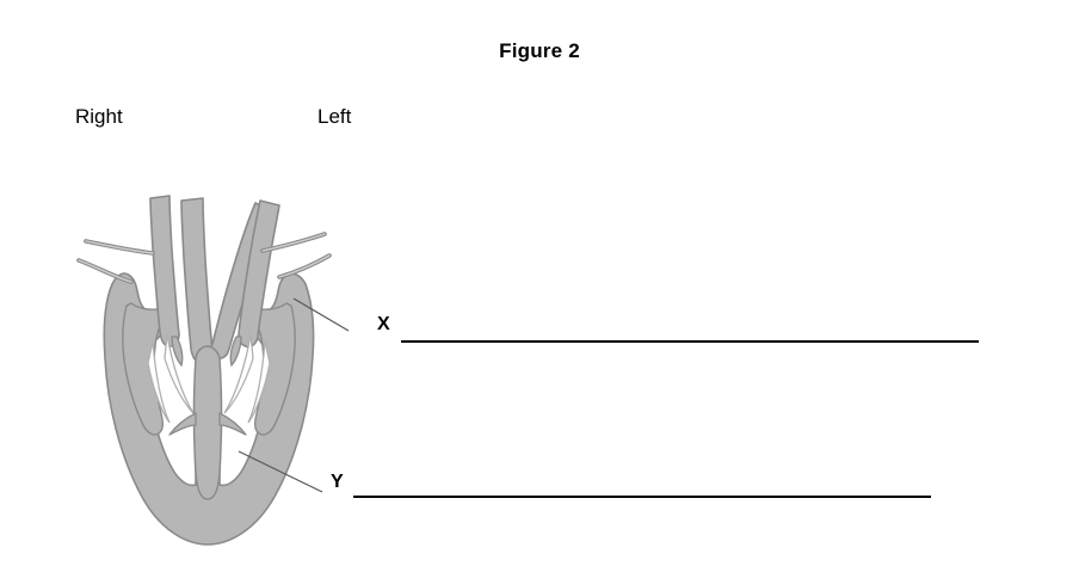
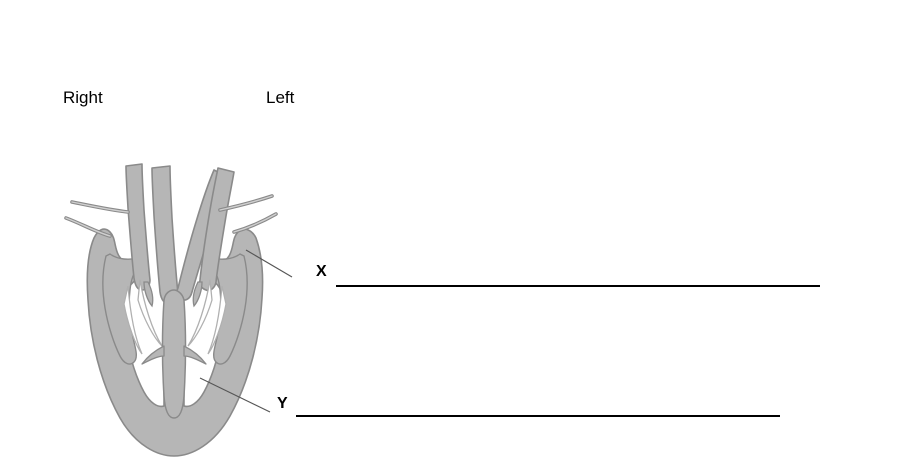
- Figure 2
  Right
  Left
  X
  Y
